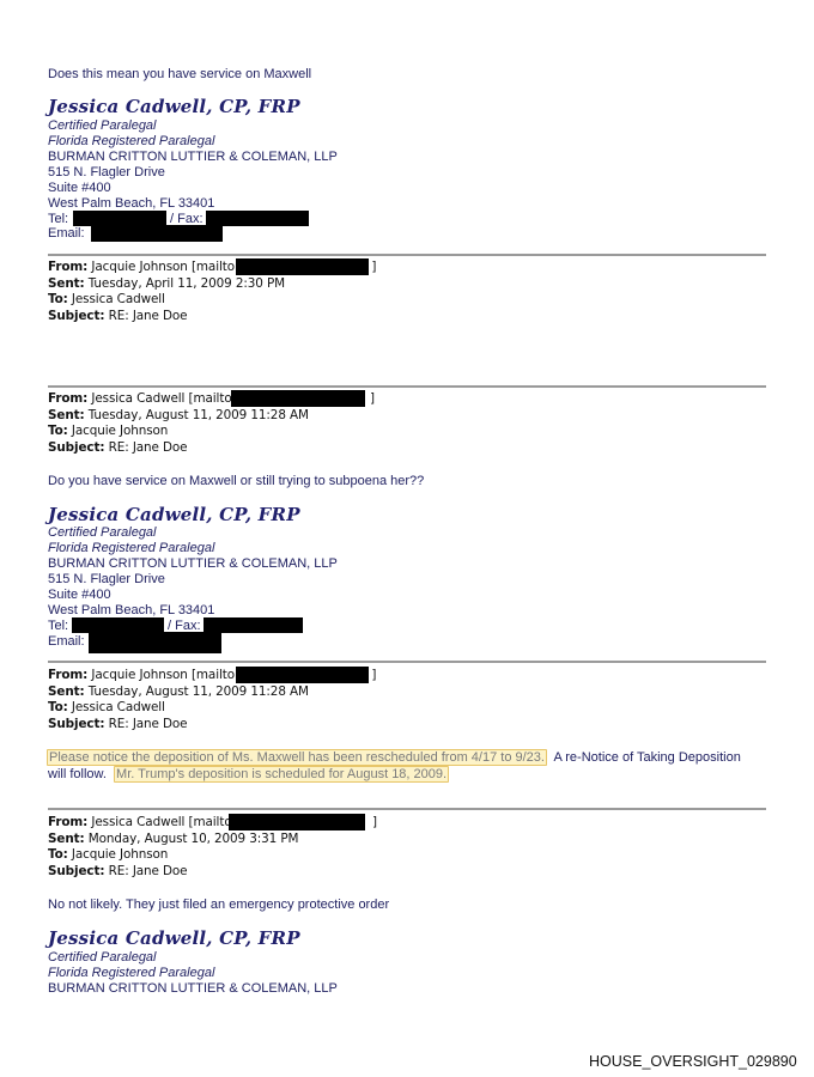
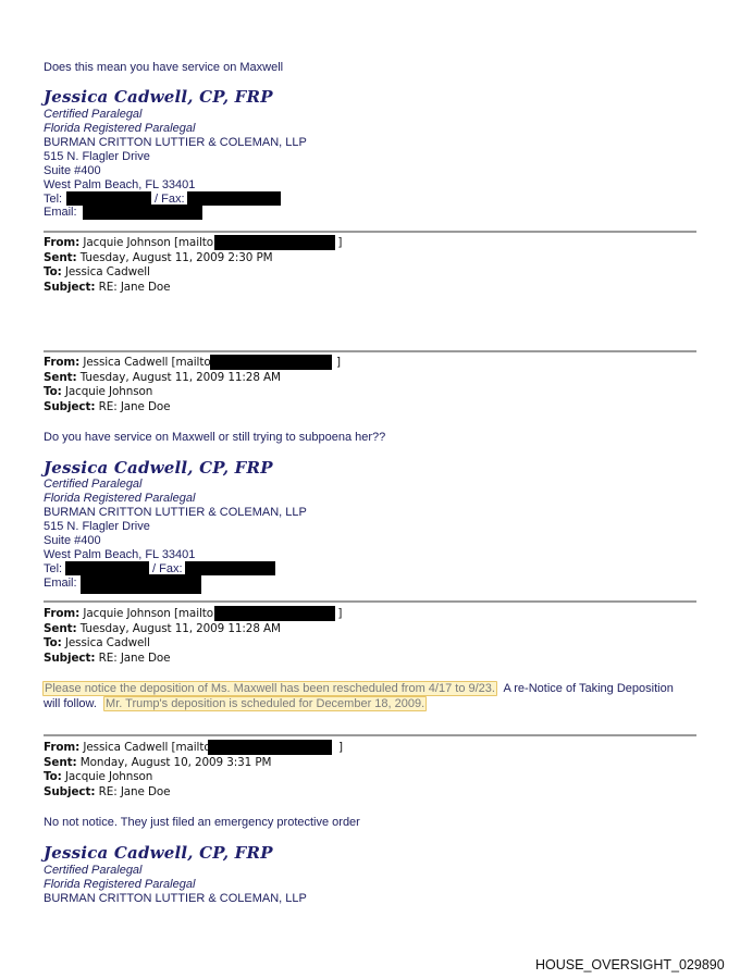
  Does this mean you have service on Maxwell
  Jessica Cadwell, CP, FRP
  Certified Paralegal
  Florida Registered Paralegal
  BURMAN CRITTON LUTTIER & COLEMAN, LLP
  515 N. Flagler Drive
  Suite #400
  West Palm Beach, FL 33401
  Tel:
  / Fax:
  Email:
  From: Jacquie Johnson [mailto ]
- Sent: Tuesday, April 11, 2009 2:30 PM
+ Sent: Tuesday, August 11, 2009 2:30 PM
  To: Jessica Cadwell
  Subject: RE: Jane Doe
  From: Jessica Cadwell [mailto ]
  Sent: Tuesday, August 11, 2009 11:28 AM
  To: Jacquie Johnson
  Subject: RE: Jane Doe
  Do you have service on Maxwell or still trying to subpoena her??
  Jessica Cadwell, CP, FRP
  Certified Paralegal
  Florida Registered Paralegal
  BURMAN CRITTON LUTTIER & COLEMAN, LLP
  515 N. Flagler Drive
  Suite #400
  West Palm Beach, FL 33401
  Tel:
  / Fax:
  Email:
  From: Jacquie Johnson [mailto ]
  Sent: Tuesday, August 11, 2009 11:28 AM
  To: Jessica Cadwell
  Subject: RE: Jane Doe
  Please notice the deposition of Ms. Maxwell has been rescheduled from 4/17 to 9/23. A re-Notice of Taking Deposition
- will follow. Mr. Trump's deposition is scheduled for August 18, 2009.
+ will follow. Mr. Trump's deposition is scheduled for December 18, 2009.
  From: Jessica Cadwell [mailt ]
  Sent: Monday, August 10, 2009 3:31 PM
  To: Jacquie Johnson
  Subject: RE: Jane Doe
- No not likely. They just filed an emergency protective order
+ No not notice. They just filed an emergency protective order
  Jessica Cadwell, CP, FRP
  Certified Paralegal
  Florida Registered Paralegal
  BURMAN CRITTON LUTTIER & COLEMAN, LLP
  HOUSE_OVERSIGHT_029890
